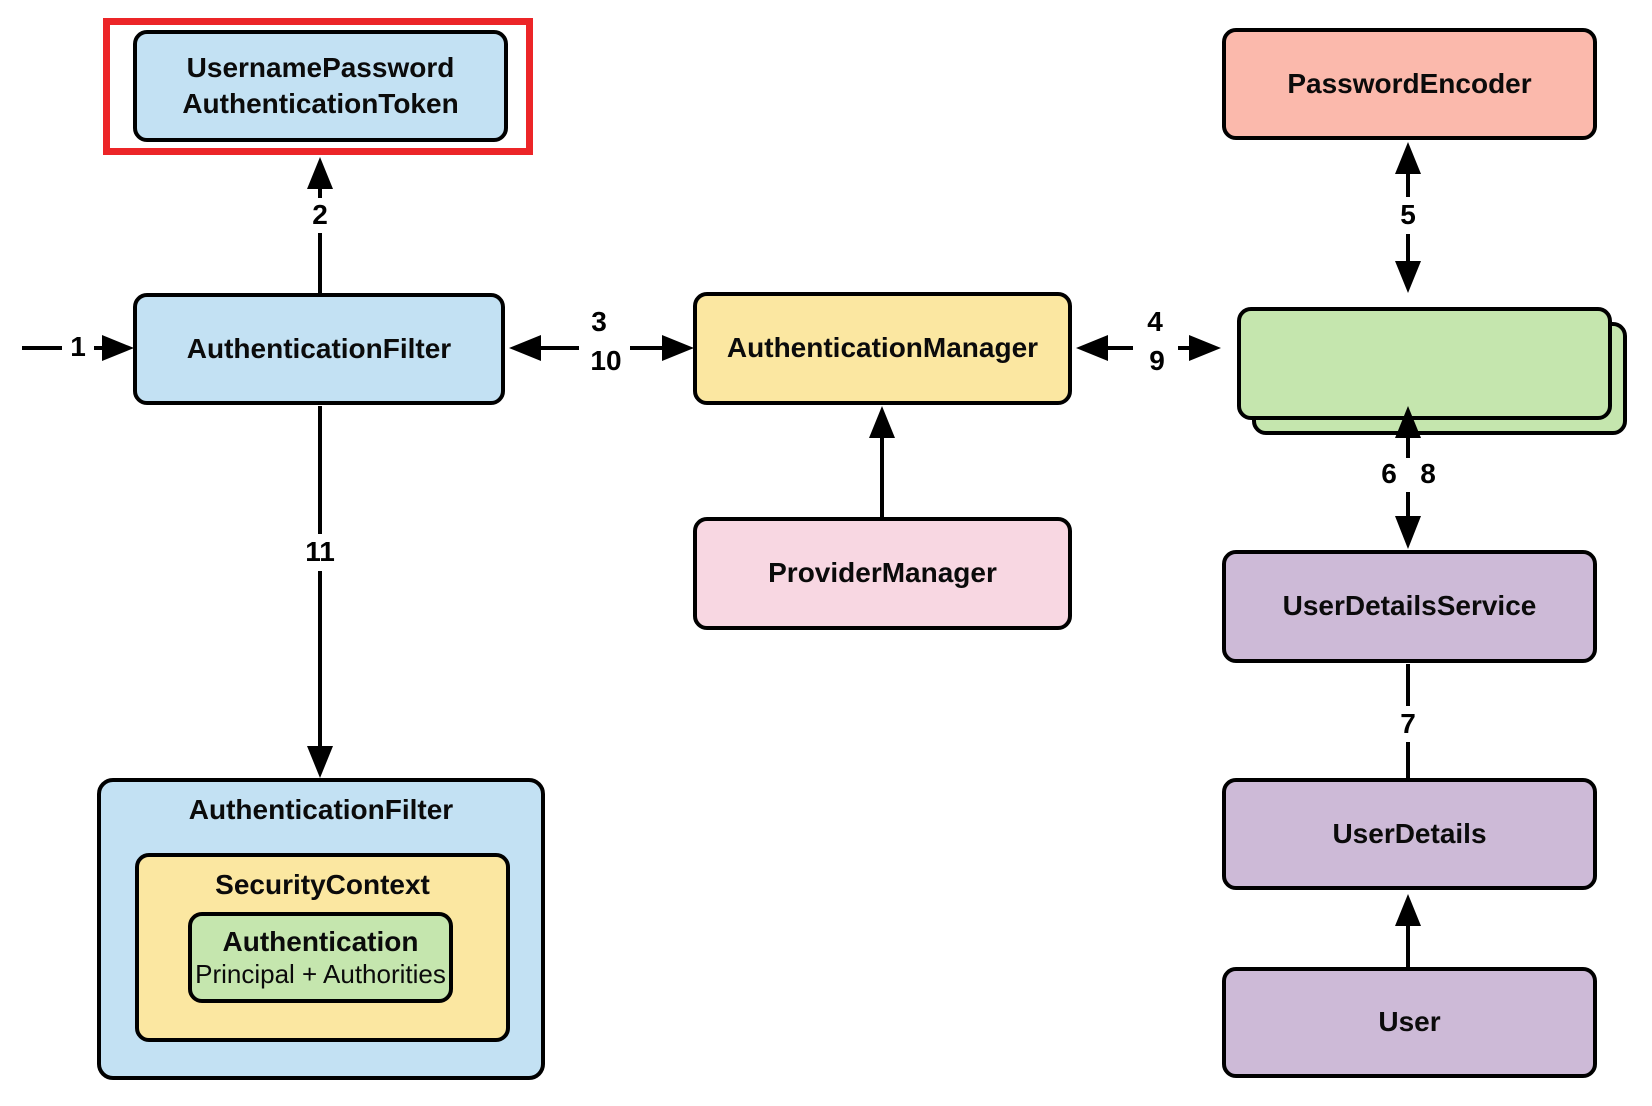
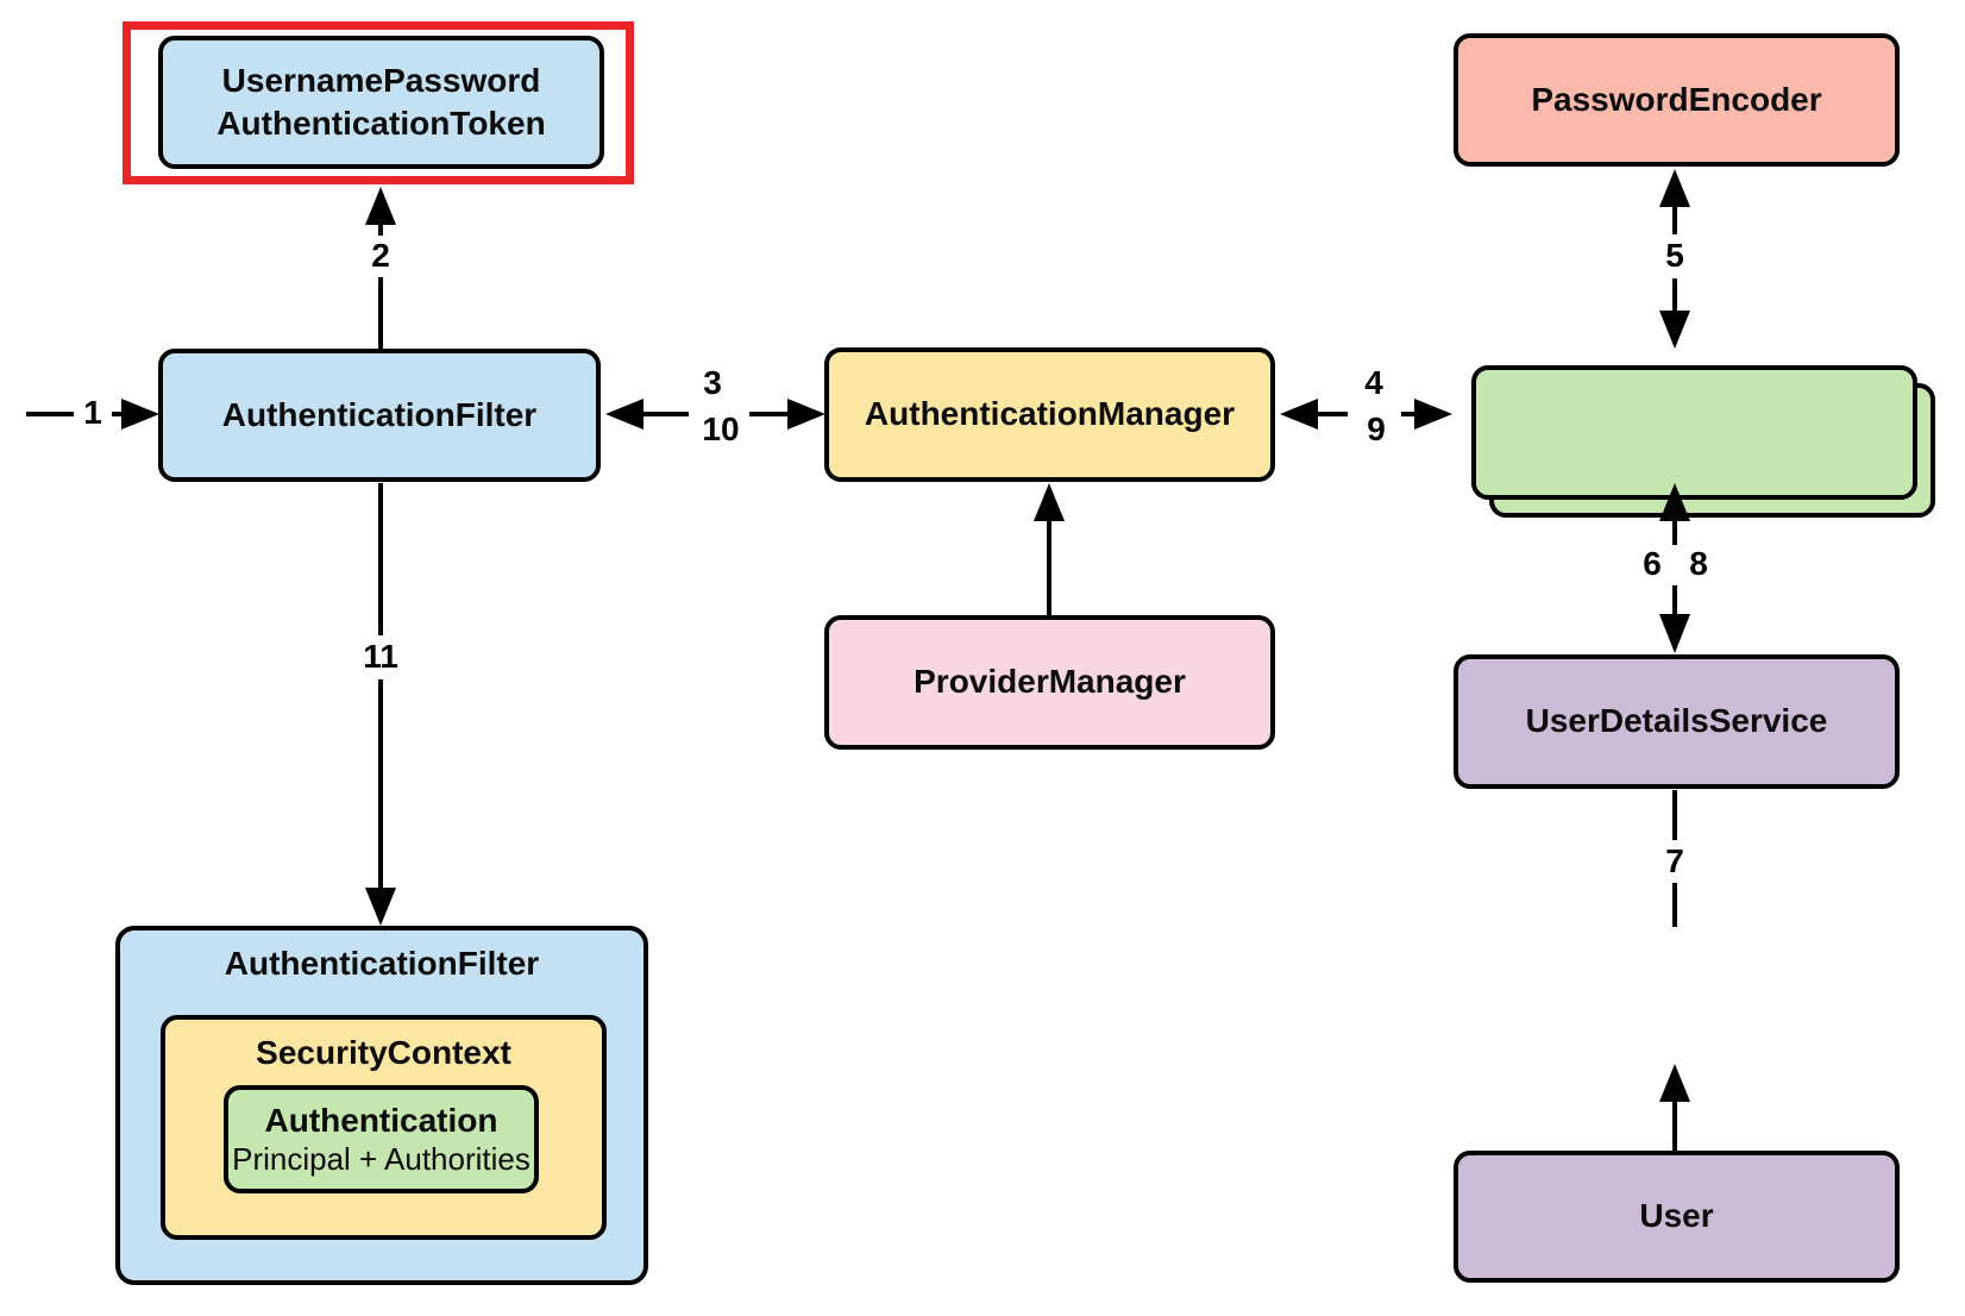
  UsernamePassword
  AuthenticationToken
  AuthenticationFilter
  AuthenticationManager
  ProviderManager
  PasswordEncoder
  UserDetailsService
- UserDetails
  User
  AuthenticationFilter
  SecurityContext
  Authentication
  Principal + Authorities
  1
  2
  3
  10
  4
  9
  5
  6
  8
  7
  11
